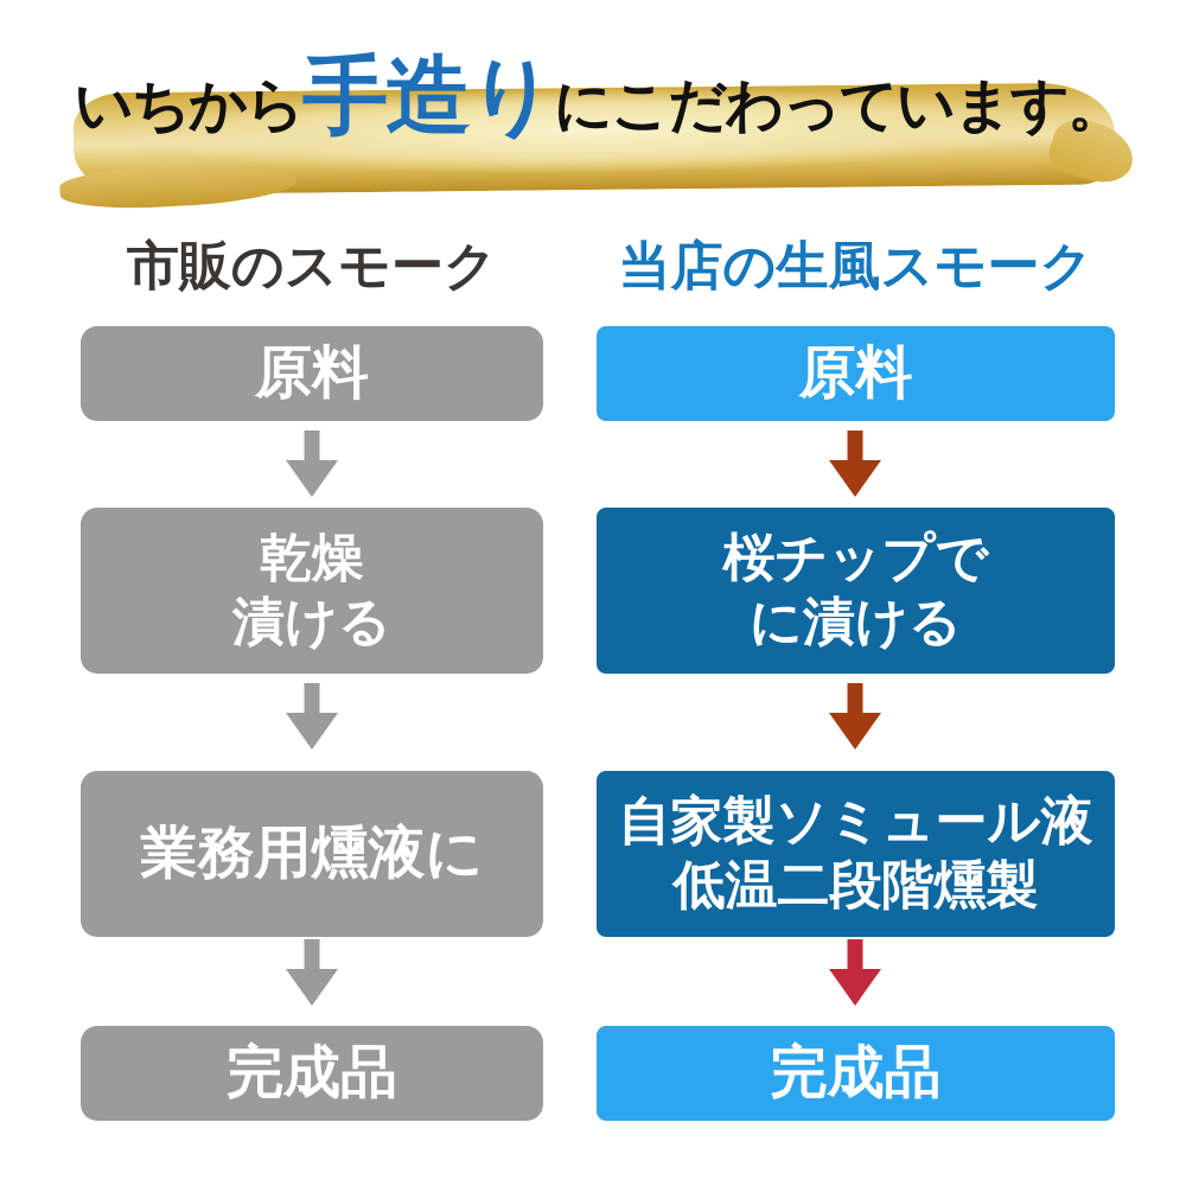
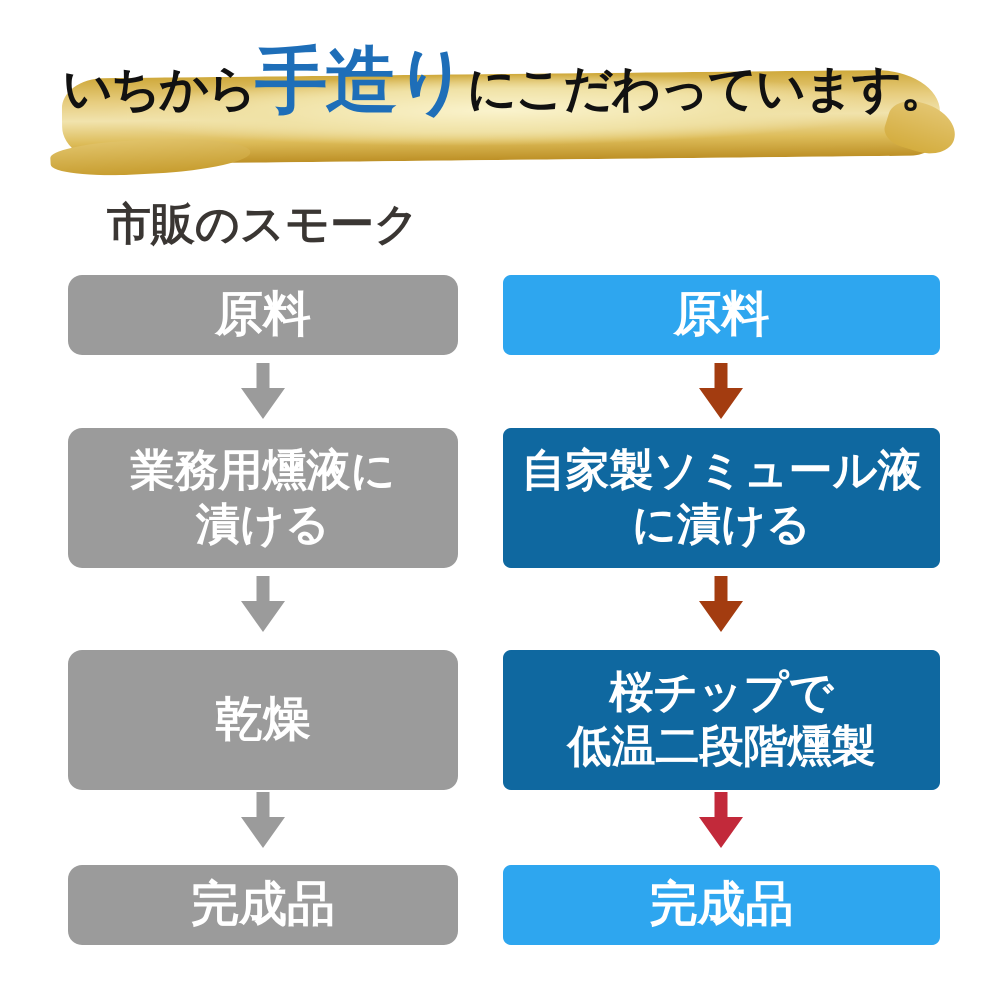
  いちから
  手造り
  にこだわっています。
  市販のスモーク
- 当店の生風スモーク
  原料
- 乾燥
+ 業務用燻液に
  漬ける
- 業務用燻液に
+ 乾燥
  完成品
  原料
- 桜チップで
+ 自家製ソミュール液
  に漬ける
- 自家製ソミュール液
+ 桜チップで
  低温二段階燻製
  完成品
